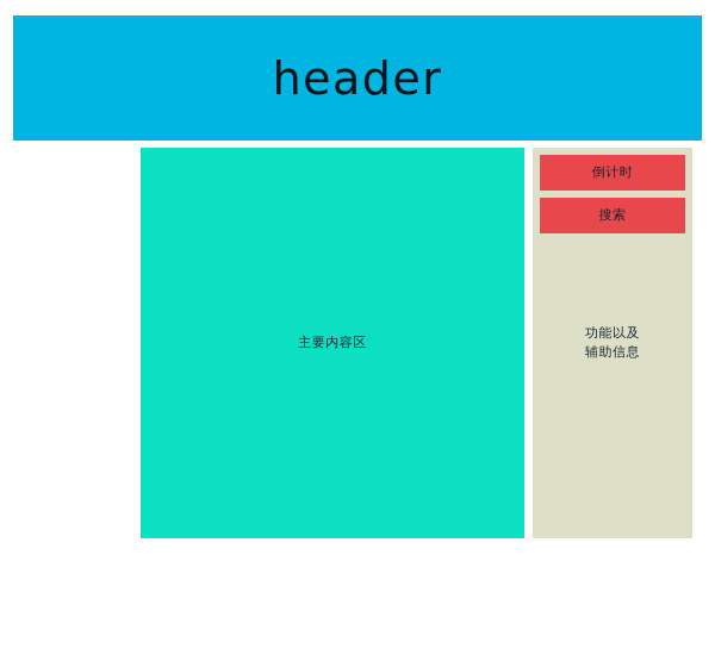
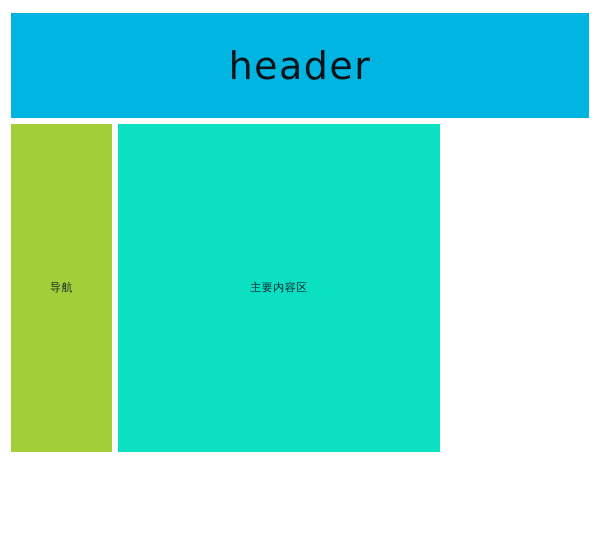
  header
+ 导航
  主要内容区
- 功能以及
- 辅助信息
- 倒计时
- 搜索
